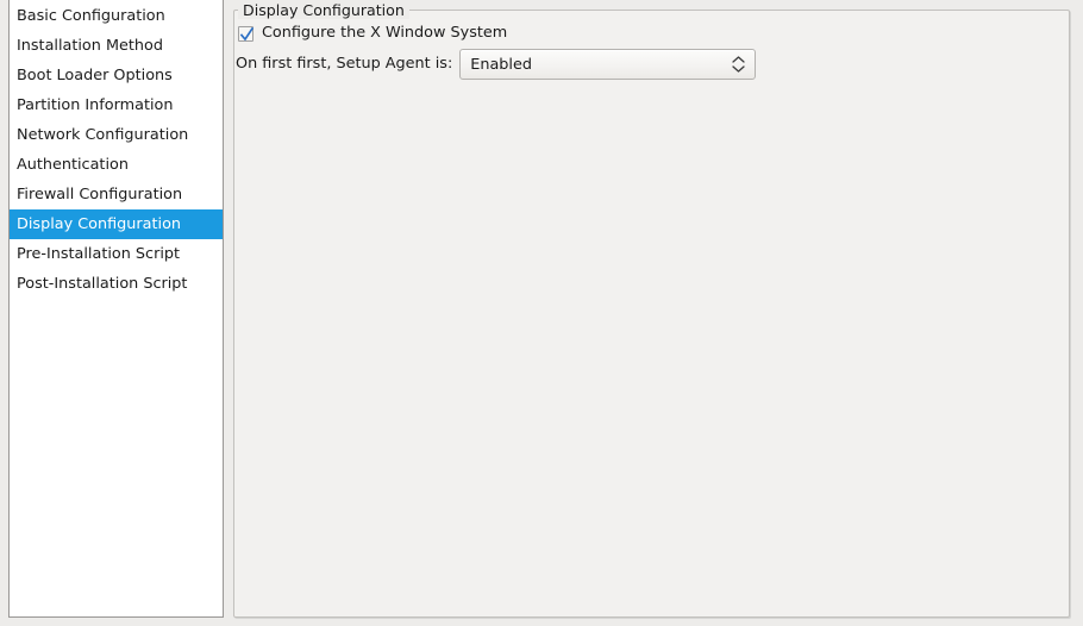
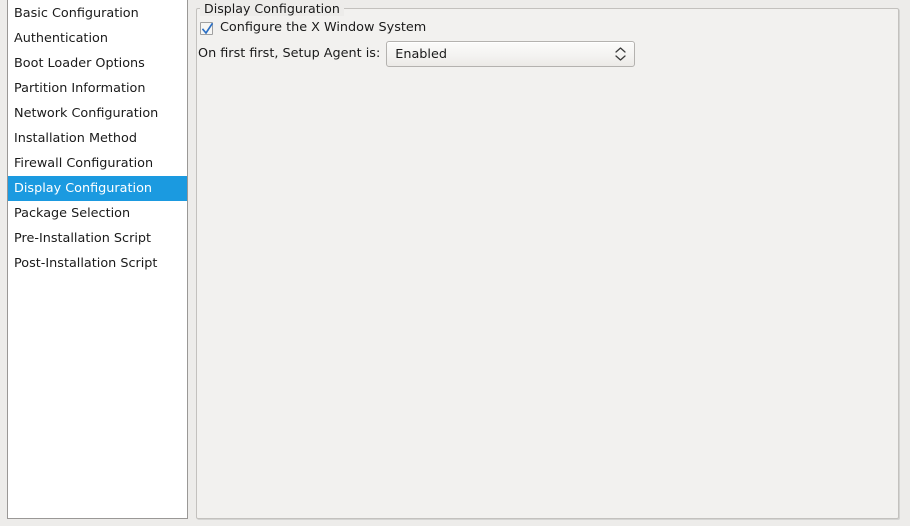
  Basic Configuration
- Installation Method
+ Authentication
  Boot Loader Options
  Partition Information
  Network Configuration
- Authentication
+ Installation Method
  Firewall Configuration
  Display Configuration
+ Package Selection
  Pre-Installation Script
  Post-Installation Script
  Display Configuration
  Configure the X Window System
  On first first, Setup Agent is:
  Enabled
